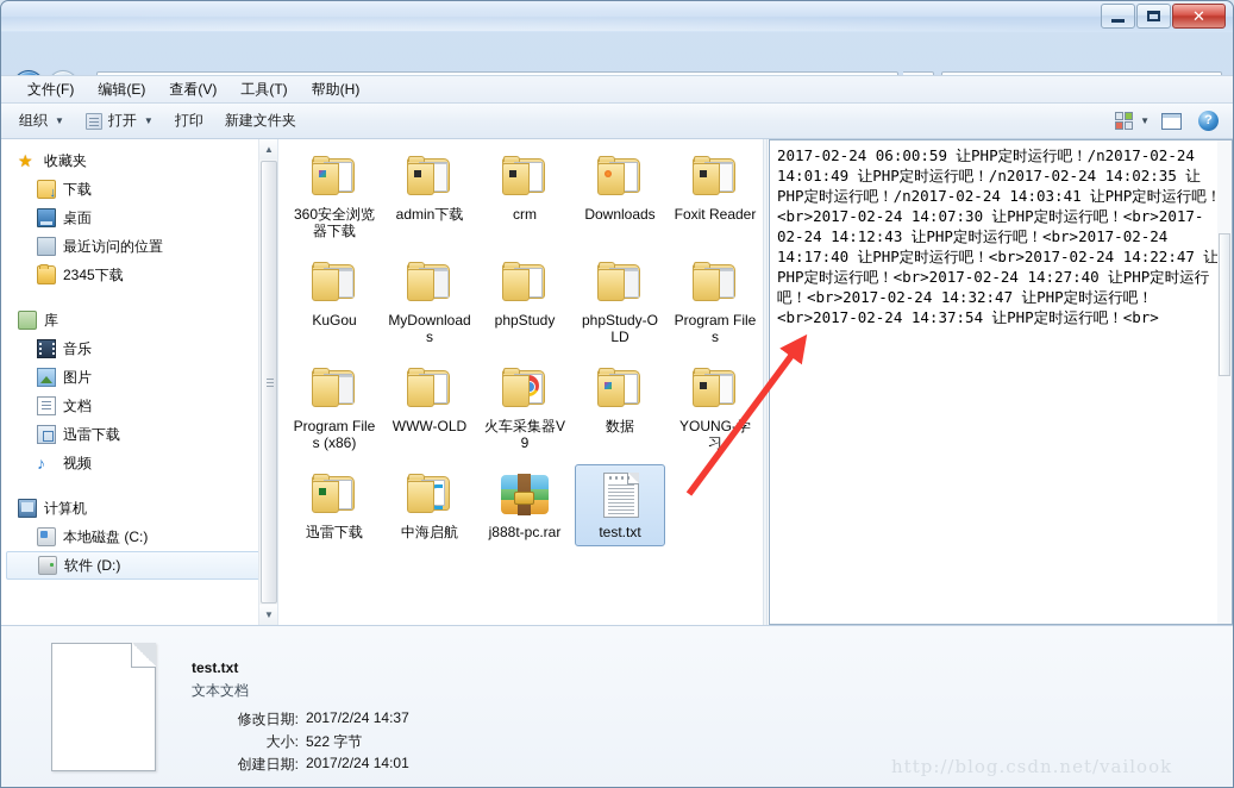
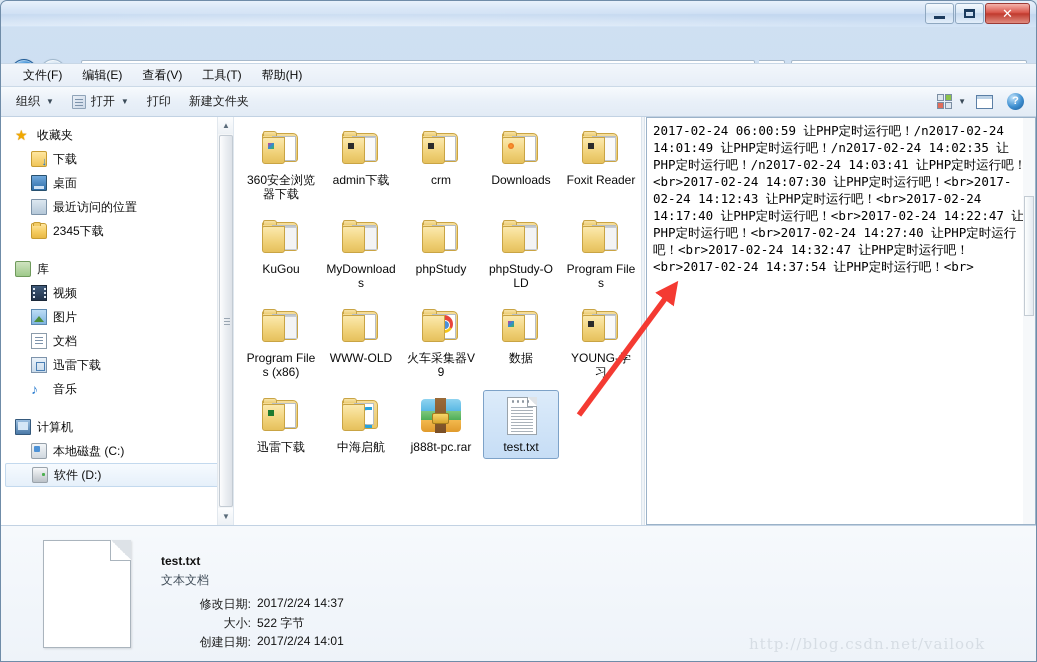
  ✕
  文件(F)
  编辑(E)
  查看(V)
  工具(T)
  帮助(H)
  组织
  ▼
  打开
  ▼
  打印
  新建文件夹
  ▼
  ?
  ★
  收藏夹
  下载
  桌面
  最近访问的位置
  2345下载
  库
- 音乐
+ 视频
  图片
  文档
  迅雷下载
  ♪
- 视频
+ 音乐
  计算机
  本地磁盘 (C:)
  软件 (D:)
  ▲
  ▼
  360安全浏览器下载
  admin下载
  crm
  Downloads
  Foxit Reader
  KuGou
  MyDownloads
  phpStudy
  phpStudy-OLD
  Program Files
  Program Files (x86)
  WWW-OLD
  火车采集器V9
  数据
  YOUNG-学习
  迅雷下载
  中海启航
  j888t-pc.rar
  test.txt
  2017-02-24 06:00:59 让PHP定时运行吧！/n2017-02-24 14:01:49 让PHP定时运行吧！/n2017-02-24 14:02:35 让PHP定时运行吧！/n2017-02-24 14:03:41 让PHP定时运行吧！<br>2017-02-24 14:07:30 让PHP定时运行吧！<br>2017-02-24 14:12:43 让PHP定时运行吧！<br>2017-02-24 14:17:40 让PHP定时运行吧！<br>2017-02-24 14:22:47 让PHP定时运行吧！<br>2017-02-24 14:27:40 让PHP定时运行吧！<br>2017-02-24 14:32:47 让PHP定时运行吧！<br>2017-02-24 14:37:54 让PHP定时运行吧！<br>
  test.txt
  文本文档
  修改日期:
  2017/2/24 14:37
  大小:
  522 字节
  创建日期:
  2017/2/24 14:01
  http://blog.csdn.net/vailook
